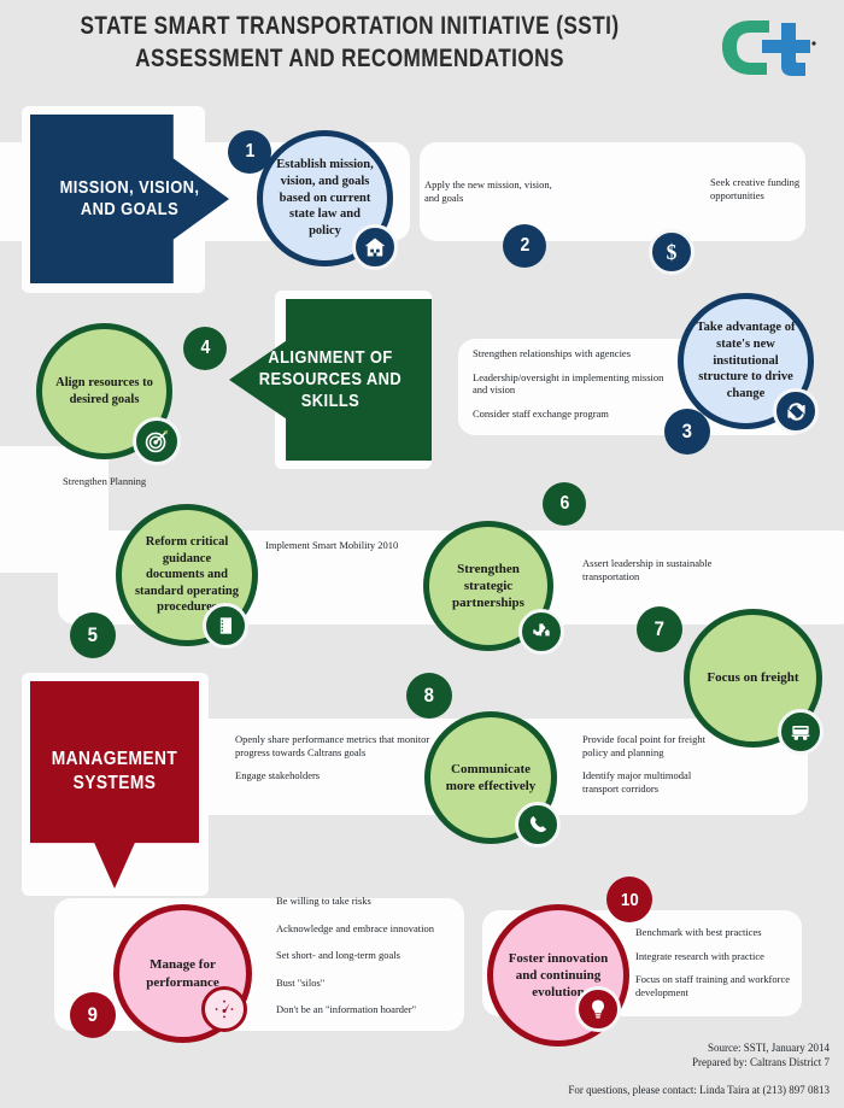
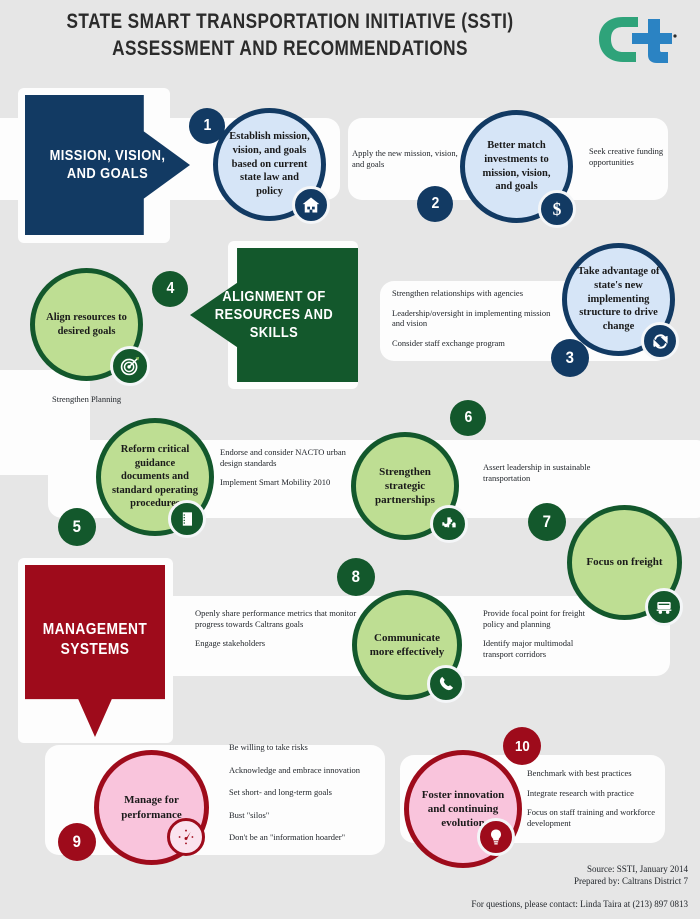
  STATE SMART TRANSPORTATION INITIATIVE (SSTI)
  ASSESSMENT AND RECOMMENDATIONS
  MISSION, VISION, AND GOALS
  Establish mission, vision, and goals based on current state law and policy
  1
  Apply the new mission, vision, and goals
+ Better match investments to mission, vision, and goals
  2
  $
  Seek creative funding opportunities
- Take advantage of state's new institutional structure to drive change
+ Take advantage of state's new implementing structure to drive change
  3
  ALIGNMENT OF RESOURCES AND SKILLS
  Align resources to desired goals
  4
  Strengthen relationships with agencies
  Leadership/oversight in implementing mission and vision
  Consider staff exchange program
  Strengthen Planning
  Reform critical guidance documents and standard operating procedur
  5
+ Endorse and consider NACTO urban design standards
  Implement Smart Mobility 2010
  Strengthen strategic partnerships
  6
  Assert leadership in sustainable transportation
  Focus on freight
  7
  MANAGEMENT SYSTEMS
  Communicate more effectively
  8
  Openly share performance metrics that monitor progress towards Caltrans goals
  Engage stakeholders
  Provide focal point for freight policy and planning
  Identify major multimodal transport corridors
  Manage for performance
  9
  Be willing to take risks
  Acknowledge and embrace innovation
  Set short- and long-term goals
  Bust "silos"
  Don't be an "information hoarder"
  Foster innovation and continuing evolutio
  10
  Benchmark with best practices
  Integrate research with practice
  Focus on staff training and workforce development
  Source: SSTI, January 2014
  Prepared by: Caltrans District 7
  For questions, please contact: Linda Taira at (213) 897 0813
